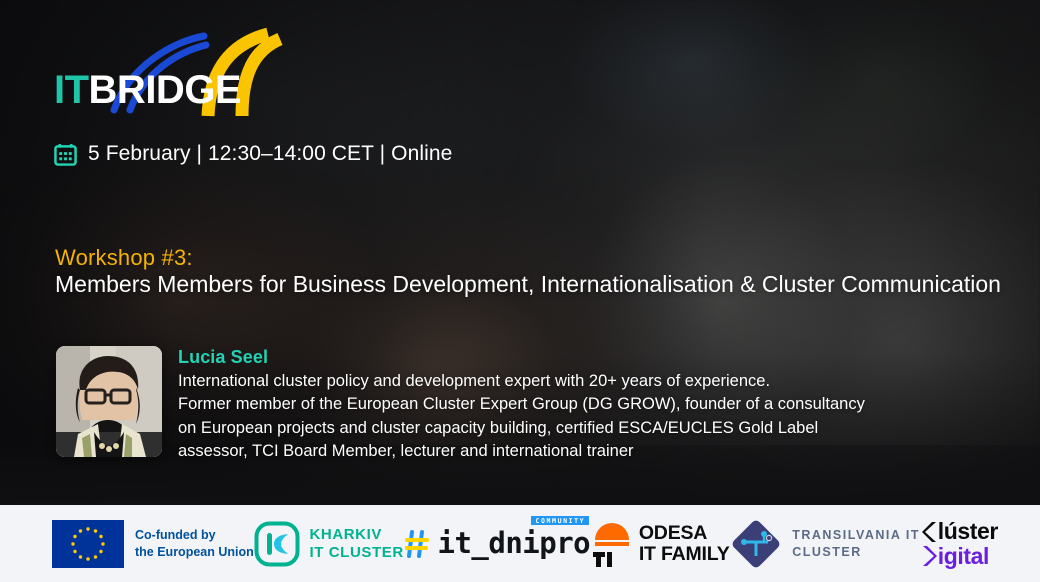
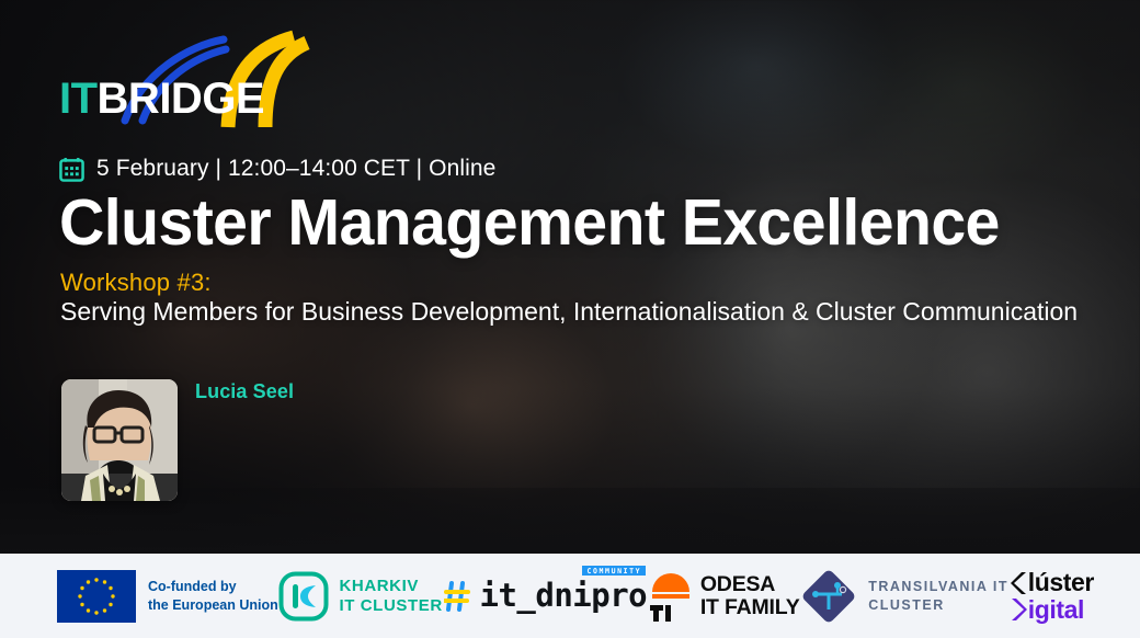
  ITBRIDGE
- 5 February | 12:30–14:00 CET | Online
+ 5 February | 12:00–14:00 CET | Online
+ Cluster Management Excellence
  Workshop #3:
- Members Members for Business Development, Internationalisation & Cluster Communication
+ Serving Members for Business Development, Internationalisation & Cluster Communication
  Lucia Seel
- International cluster policy and development expert with 20+ years of experience.
- Former member of the European Cluster Expert Group (DG GROW), founder of a consultancy
- on European projects and cluster capacity building, certified ESCA/EUCLES Gold Label
- assessor, TCI Board Member, lecturer and international trainer
  Co-funded by
  the European Union
  KHARKIV
  IT CLUSTER
  it_dnipro
  COMMUNITY
  ODESA
  IT FAMILY
  TRANSILVANIA IT
  CLUSTER
  lúster
  igital
